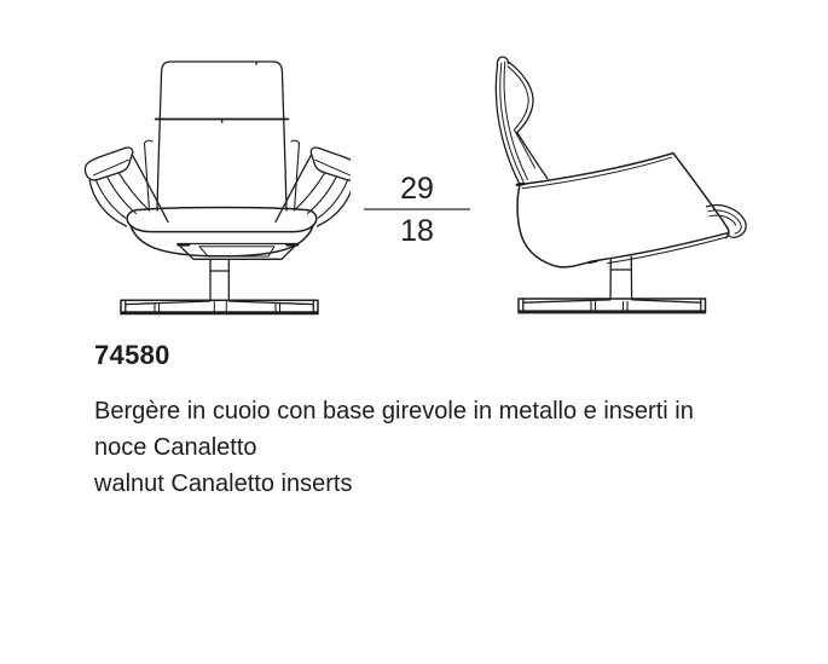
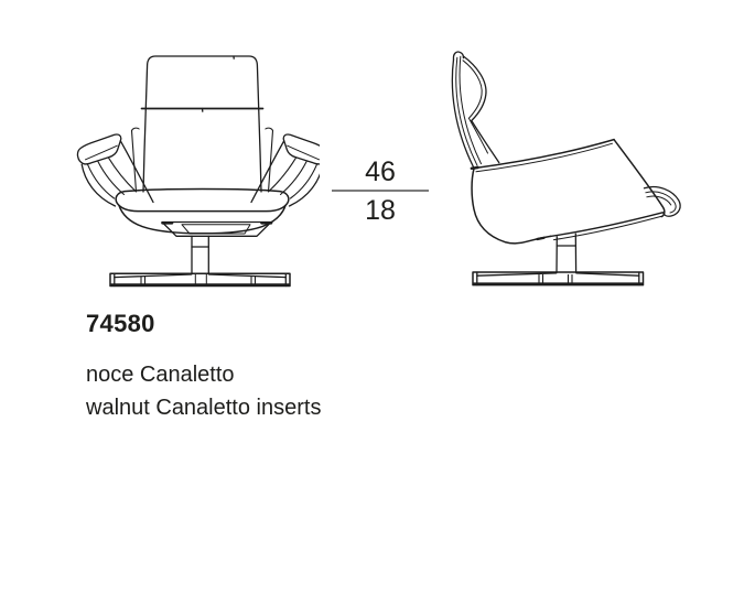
- 29
+ 46
  18
  74580
- Bergère in cuoio con base girevole in metallo e inserti in
  noce Canaletto
  walnut Canaletto inserts
